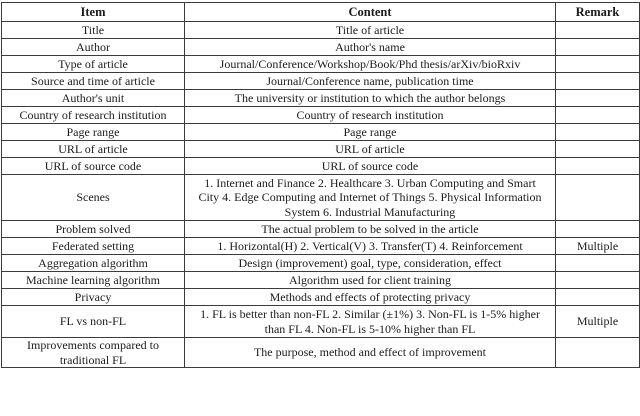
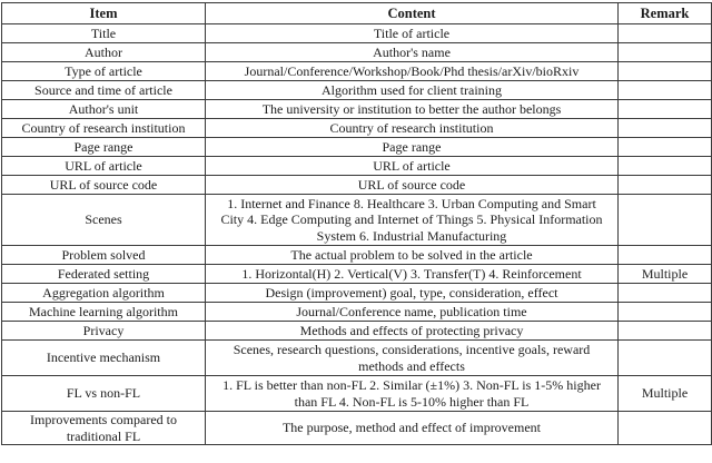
  Item	Content	Remark
  Title	Title of article
  Author	Author's name
  Type of article	Journal/Conference/Workshop/Book/Phd thesis/arXiv/bioRxiv
- Source and time of article	Journal/Conference name, publication time
+ Source and time of article	Algorithm used for client training
- Author's unit	The university or institution to which the author belongs
+ Author's unit	The university or institution to better the author belongs
  Country of research institution	Country of research institution
  Page range	Page range
  URL of article	URL of article
  URL of source code	URL of source code
- Scenes	1. Internet and Finance 2. Healthcare 3. Urban Computing and Smart City 4. Edge Computing and Internet of Things 5. Physical Information System 6. Industrial Manufacturing
+ Scenes	1. Internet and Finance 8. Healthcare 3. Urban Computing and Smart City 4. Edge Computing and Internet of Things 5. Physical Information System 6. Industrial Manufacturing
  Problem solved	The actual problem to be solved in the article
  Federated setting	1. Horizontal(H) 2. Vertical(V) 3. Transfer(T) 4. Reinforcement	Multiple
  Aggregation algorithm	Design (improvement) goal, type, consideration, effect
- Machine learning algorithm	Algorithm used for client training
+ Machine learning algorithm	Journal/Conference name, publication time
  Privacy	Methods and effects of protecting privacy
+ Incentive mechanism	Scenes, research questions, considerations, incentive goals, reward methods and effects
  FL vs non-FL	1. FL is better than non-FL 2. Similar (±1%) 3. Non-FL is 1-5% higher than FL 4. Non-FL is 5-10% higher than FL	Multiple
  Improvements compared to traditional FL	The purpose, method and effect of improvement
